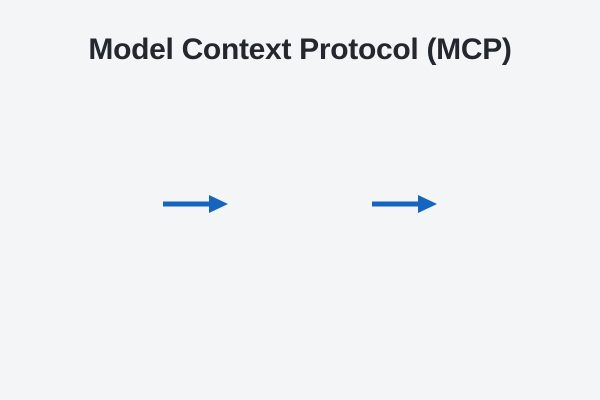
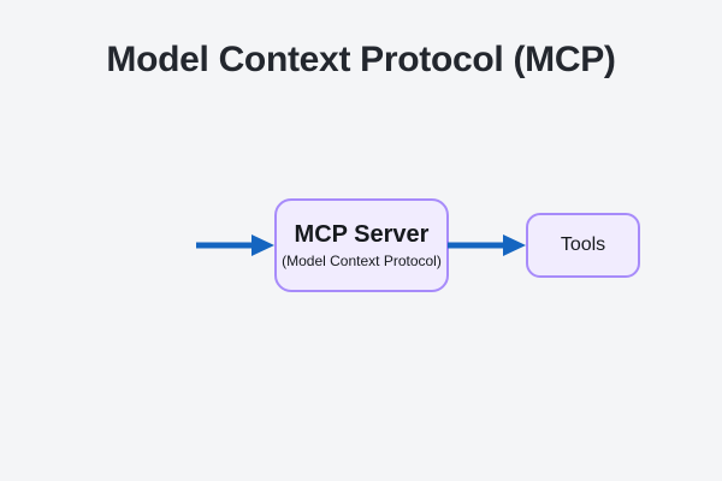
  Model Context Protocol (MCP)
+ MCP Server
+ (Model Context Protocol)
+ Tools
